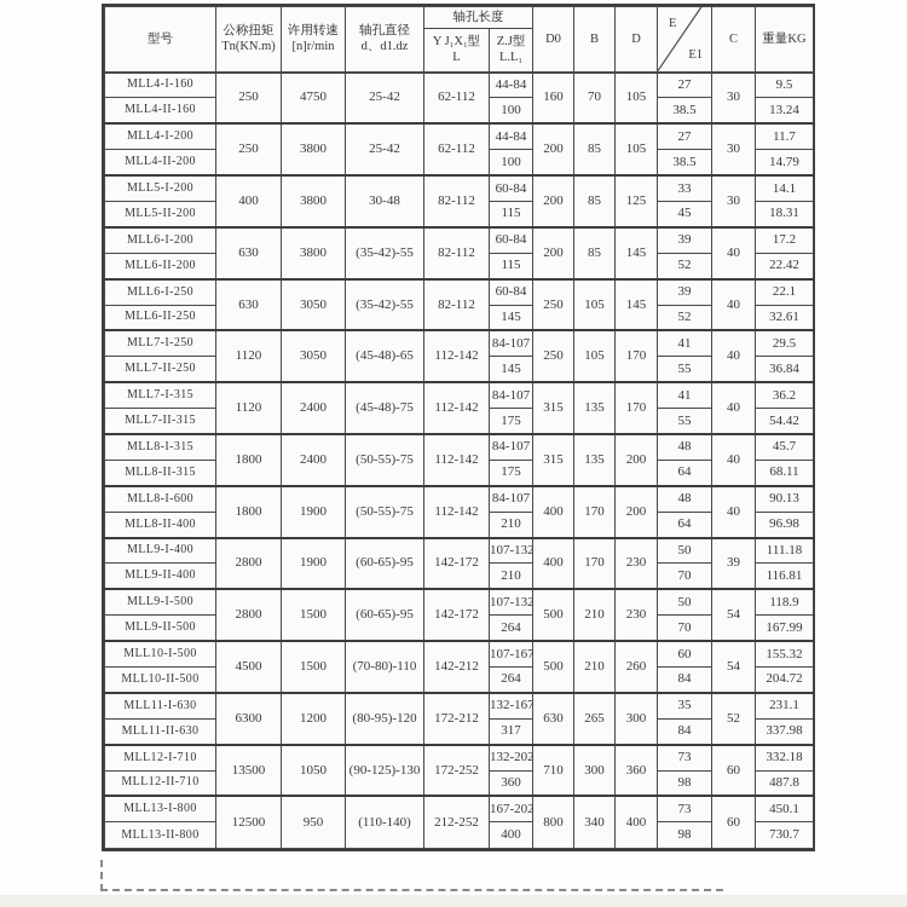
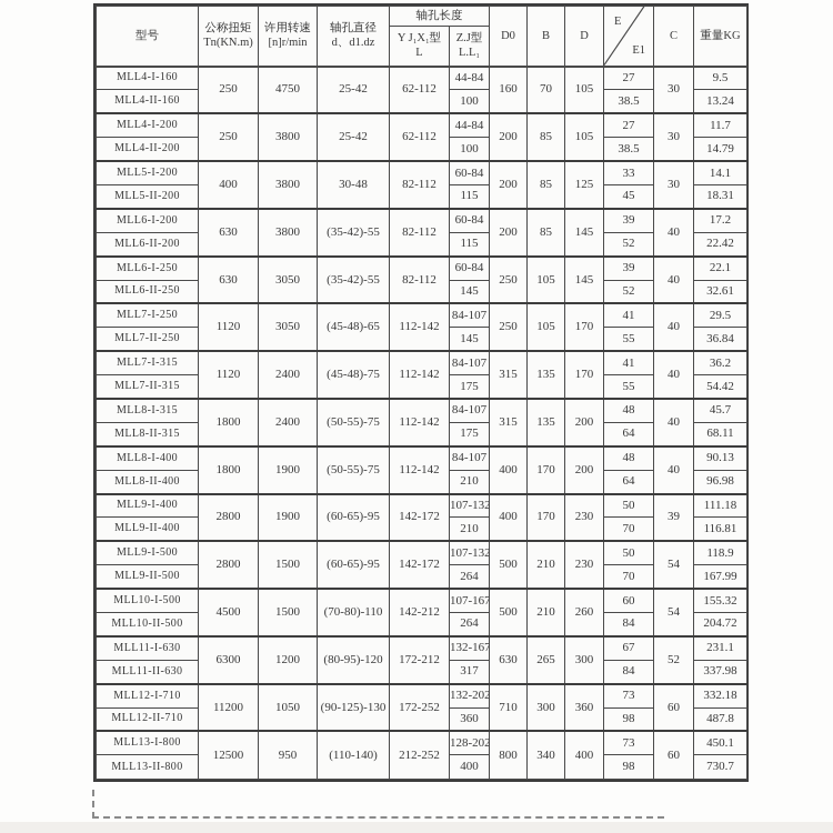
  型号	公称扭矩 Tn(KN.m)	许用转速 [n]r/min	轴孔直径 d、d1.dz	轴孔长度	D0	B	D	E E1	C	重量KG
  Y J₁X₁型 L	Z.J型 L.L₁
  MLL4-I-160	250	4750	25-42	62-112	44-84	160	70	105	27	30	9.5
  MLL4-II-160	100	38.5	13.24
  MLL4-I-200	250	3800	25-42	62-112	44-84	200	85	105	27	30	11.7
  MLL4-II-200	100	38.5	14.79
  MLL5-I-200	400	3800	30-48	82-112	60-84	200	85	125	33	30	14.1
  MLL5-II-200	115	45	18.31
  MLL6-I-200	630	3800	(35-42)-55	82-112	60-84	200	85	145	39	40	17.2
  MLL6-II-200	115	52	22.42
  MLL6-I-250	630	3050	(35-42)-55	82-112	60-84	250	105	145	39	40	22.1
  MLL6-II-250	145	52	32.61
  MLL7-I-250	1120	3050	(45-48)-65	112-142	84-107	250	105	170	41	40	29.5
  MLL7-II-250	145	55	36.84
  MLL7-I-315	1120	2400	(45-48)-75	112-142	84-107	315	135	170	41	40	36.2
  MLL7-II-315	175	55	54.42
  MLL8-I-315	1800	2400	(50-55)-75	112-142	84-107	315	135	200	48	40	45.7
  MLL8-II-315	175	64	68.11
- MLL8-I-600	1800	1900	(50-55)-75	112-142	84-107	400	170	200	48	40	90.13
+ MLL8-I-400	1800	1900	(50-55)-75	112-142	84-107	400	170	200	48	40	90.13
  MLL8-II-400	210	64	96.98
  MLL9-I-400	2800	1900	(60-65)-95	142-172	107-132	400	170	230	50	39	111.18
  MLL9-II-400	210	70	116.81
  MLL9-I-500	2800	1500	(60-65)-95	142-172	107-132	500	210	230	50	54	118.9
  MLL9-II-500	264	70	167.99
  MLL10-I-500	4500	1500	(70-80)-110	142-212	107-167	500	210	260	60	54	155.32
  MLL10-II-500	264	84	204.72
- MLL11-I-630	6300	1200	(80-95)-120	172-212	132-167	630	265	300	35	52	231.1
+ MLL11-I-630	6300	1200	(80-95)-120	172-212	132-167	630	265	300	67	52	231.1
  MLL11-II-630	317	84	337.98
- MLL12-I-710	13500	1050	(90-125)-130	172-252	132-202	710	300	360	73	60	332.18
+ MLL12-I-710	11200	1050	(90-125)-130	172-252	132-202	710	300	360	73	60	332.18
  MLL12-II-710	360	98	487.8
- MLL13-I-800	12500	950	(110-140)	212-252	167-202	800	340	400	73	60	450.1
+ MLL13-I-800	12500	950	(110-140)	212-252	128-202	800	340	400	73	60	450.1
  MLL13-II-800	400	98	730.7
